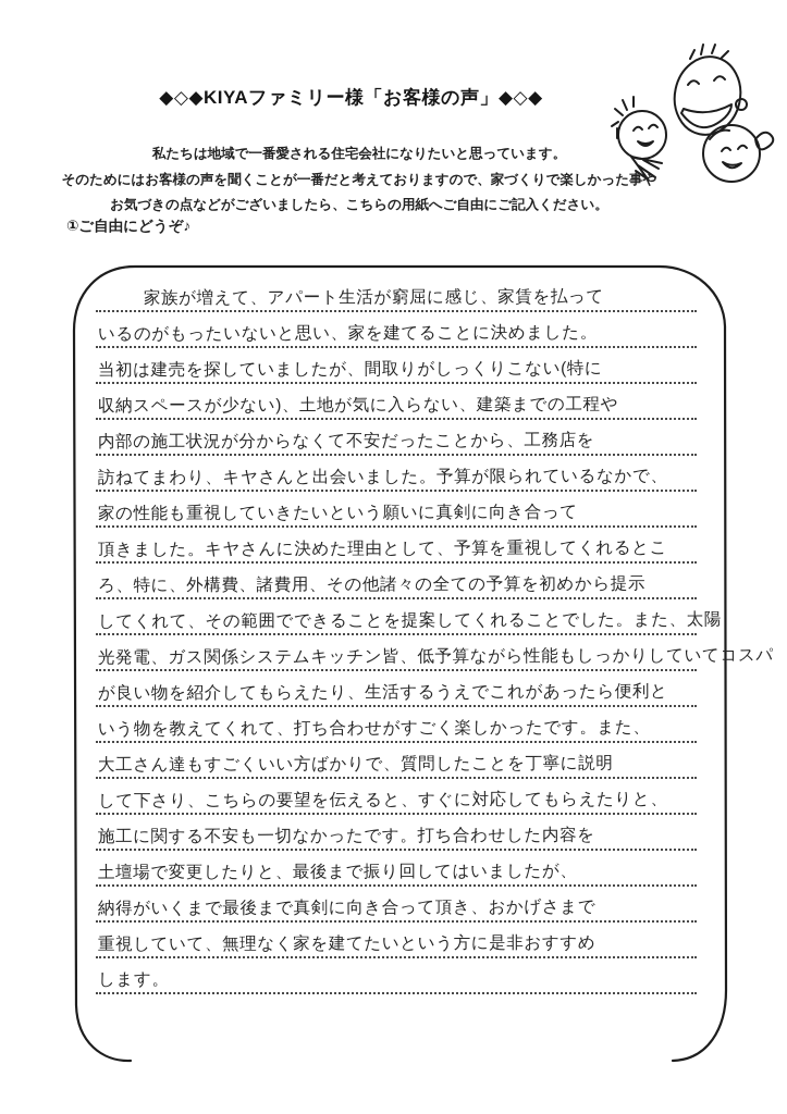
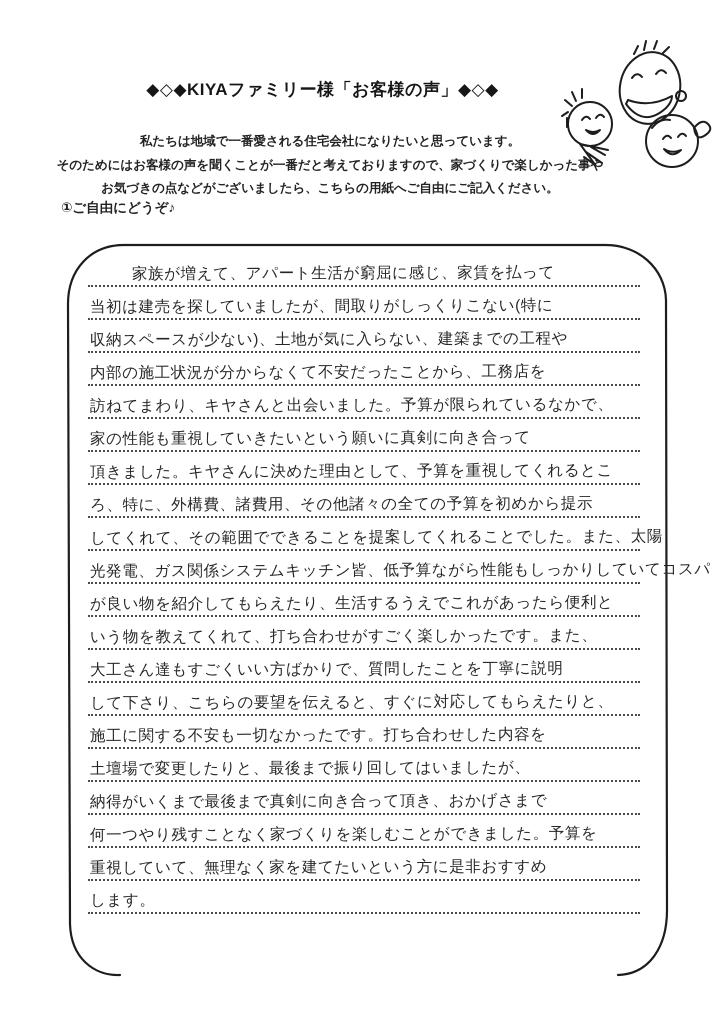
  ◆◇◆KIYAファミリー様「お客様の声」◆◇◆
  私たちは地域で一番愛される住宅会社になりたいと思っています。
  そのためにはお客様の声を聞くことが一番だと考えておりますので、家づくりで楽しかった事や
  お気づきの点などがございましたら、こちらの用紙へご自由にご記入ください。
  ①ご自由にどうぞ♪
  家族が増えて、アパート生活が窮屈に感じ、家賃を払って
- いるのがもったいないと思い、家を建てることに決めました。
  当初は建売を探していましたが、間取りがしっくりこない(特に
  収納スペースが少ない)、土地が気に入らない、建築までの工程や
  内部の施工状況が分からなくて不安だったことから、工務店を
  訪ねてまわり、キヤさんと出会いました。予算が限られているなかで、
  家の性能も重視していきたいという願いに真剣に向き合って
  頂きました。キヤさんに決めた理由として、予算を重視してくれるとこ
  ろ、特に、外構費、諸費用、その他諸々の全ての予算を初めから提示
  してくれて、その範囲でできることを提案してくれることでした。また、太陽
  光発電、ガス関係システムキッチン皆、低予算ながら性能もしっかりしていてコスパ
  が良い物を紹介してもらえたり、生活するうえでこれがあったら便利と
  いう物を教えてくれて、打ち合わせがすごく楽しかったです。また、
  大工さん達もすごくいい方ばかりで、質問したことを丁寧に説明
  して下さり、こちらの要望を伝えると、すぐに対応してもらえたりと、
  施工に関する不安も一切なかったです。打ち合わせした内容を
  土壇場で変更したりと、最後まで振り回してはいましたが、
  納得がいくまで最後まで真剣に向き合って頂き、おかげさまで
+ 何一つやり残すことなく家づくりを楽しむことができました。予算を
  重視していて、無理なく家を建てたいという方に是非おすすめ
  します。
